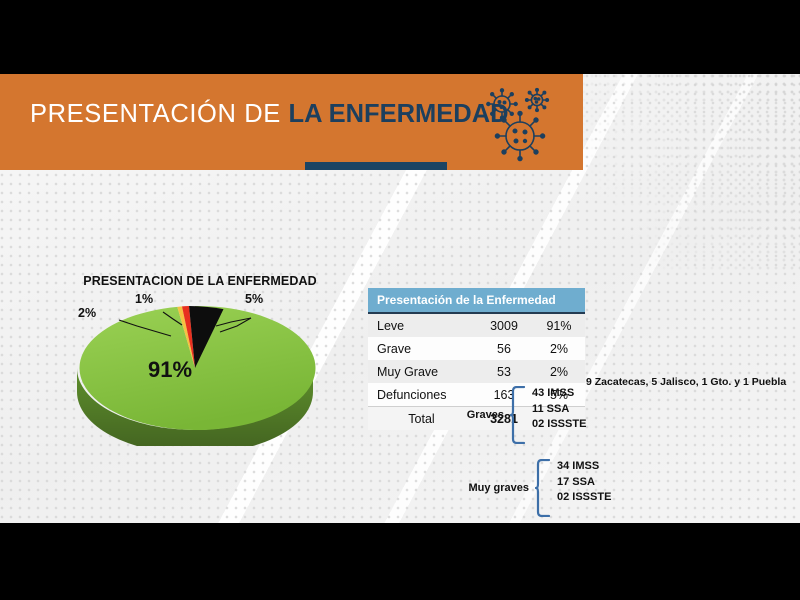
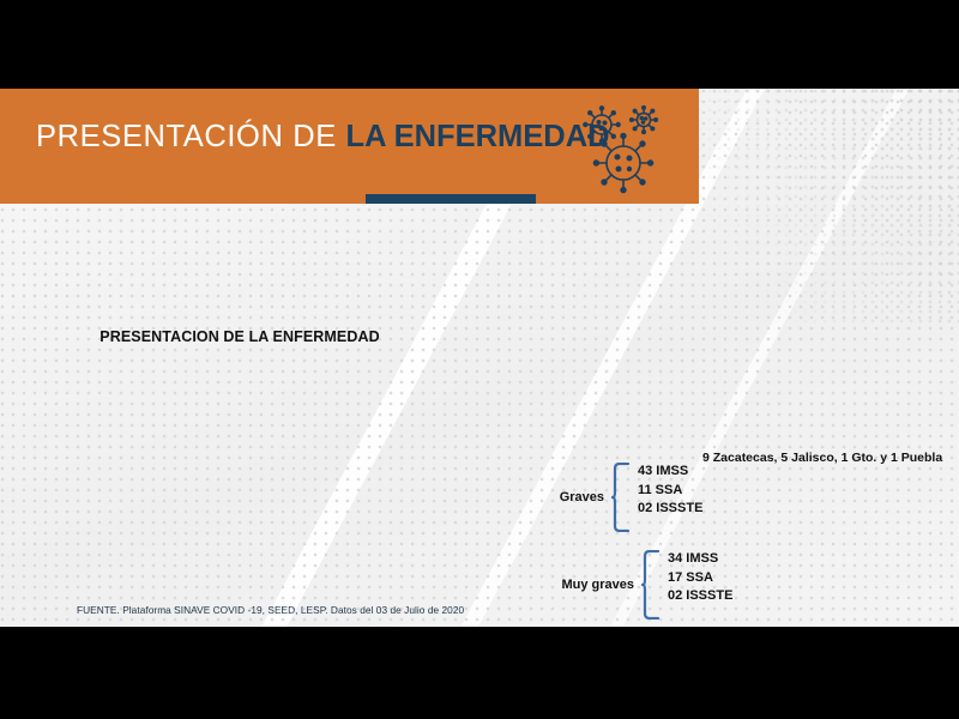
  PRESENTACIÓN DE LA ENFERMEDAD
  PRESENTACION DE LA ENFERMEDAD
- 2%
- 1%
- 5%
- 91%
- Presentación de la Enfermedad
- Leve	3009	91%
- Grave	56	2%
- Muy Grave	53	2%
- Defunciones	163	5%
- Total	3281
  9 Zacatecas, 5 Jalisco, 1 Gto. y 1 Puebla
  Graves
  43 IMSS
  11 SSA
  02 ISSSTE
  Muy graves
  34 IMSS
  17 SSA
  02 ISSSTE
+ FUENTE. Plataforma SINAVE COVID -19, SEED, LESP. Datos del 03 de Julio de 2020
